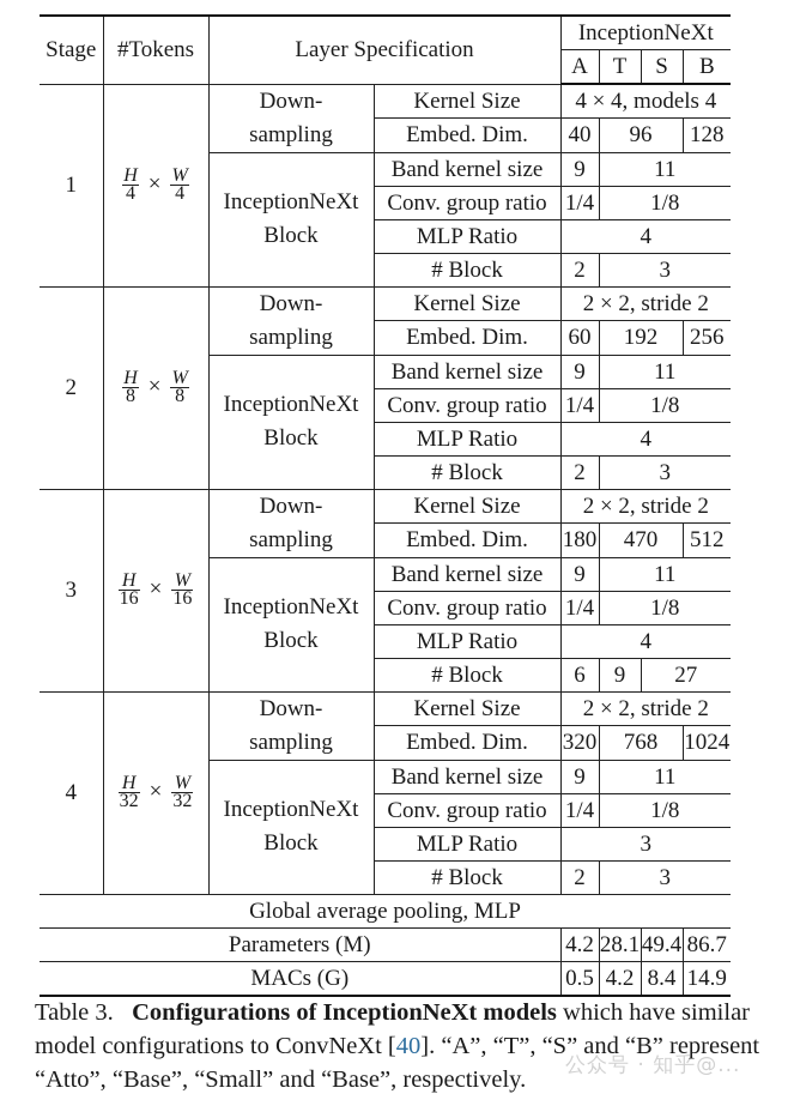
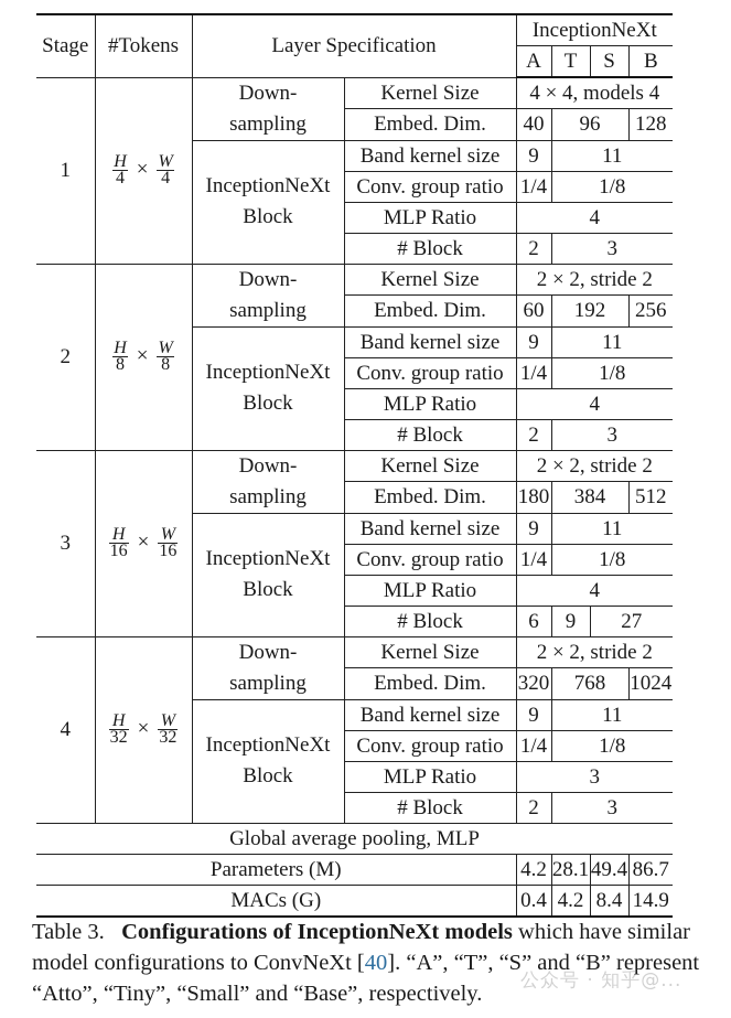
  Stage	#Tokens	Layer Specification	InceptionNeXt
  A	T	S	B
  1	H4 × W4	Down-sampling	Kernel Size	4 × 4, models 4
  Embed. Dim.	40	96	128
  InceptionNeXtBlock	Band kernel size	9	11
  Conv. group ratio	1/4	1/8
  MLP Ratio	4
  # Block	2	3
  2	H8 × W8	Down-sampling	Kernel Size	2 × 2, stride 2
  Embed. Dim.	60	192	256
  InceptionNeXtBlock	Band kernel size	9	11
  Conv. group ratio	1/4	1/8
  MLP Ratio	4
  # Block	2	3
  3	H16 × W16	Down-sampling	Kernel Size	2 × 2, stride 2
- Embed. Dim.	180	470	512
+ Embed. Dim.	180	384	512
  InceptionNeXtBlock	Band kernel size	9	11
  Conv. group ratio	1/4	1/8
  MLP Ratio	4
  # Block	6	9	27
  4	H32 × W32	Down-sampling	Kernel Size	2 × 2, stride 2
  Embed. Dim.	320	768	1024
  InceptionNeXtBlock	Band kernel size	9	11
  Conv. group ratio	1/4	1/8
  MLP Ratio	3
  # Block	2	3
  Global average pooling, MLP
  Parameters (M)	4.2	28.1	49.4	86.7
- MACs (G)	0.5	4.2	8.4	14.9
+ MACs (G)	0.4	4.2	8.4	14.9
- Table 3. Configurations of InceptionNeXt models which have similar model configurations to ConvNeXt [40]. “A”, “T”, “S” and “B” represent “Atto”, “Base”, “Small” and “Base”, respectively.
+ Table 3. Configurations of InceptionNeXt models which have similar model configurations to ConvNeXt [40]. “A”, “T”, “S” and “B” represent “Atto”, “Tiny”, “Small” and “Base”, respectively.
  公众号 · 知乎@...
